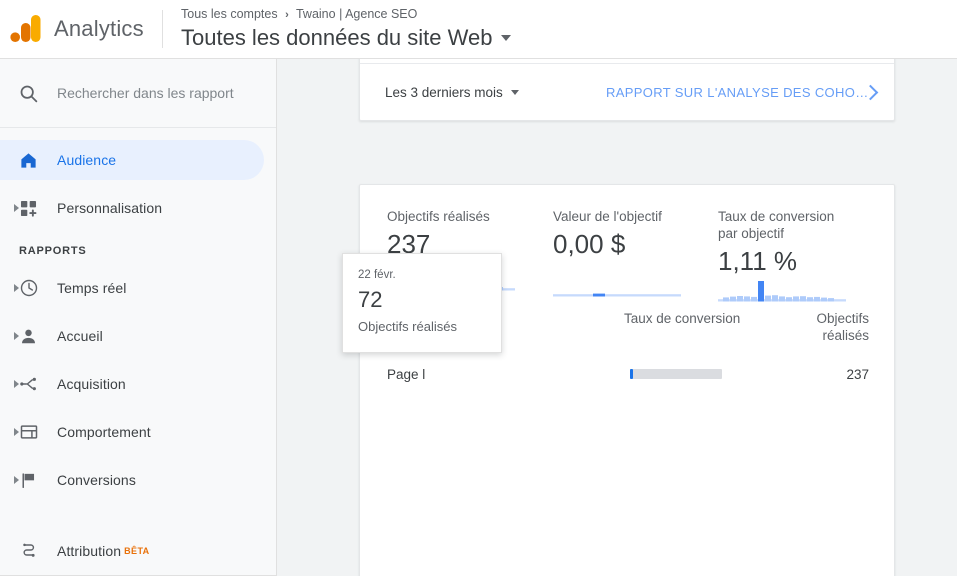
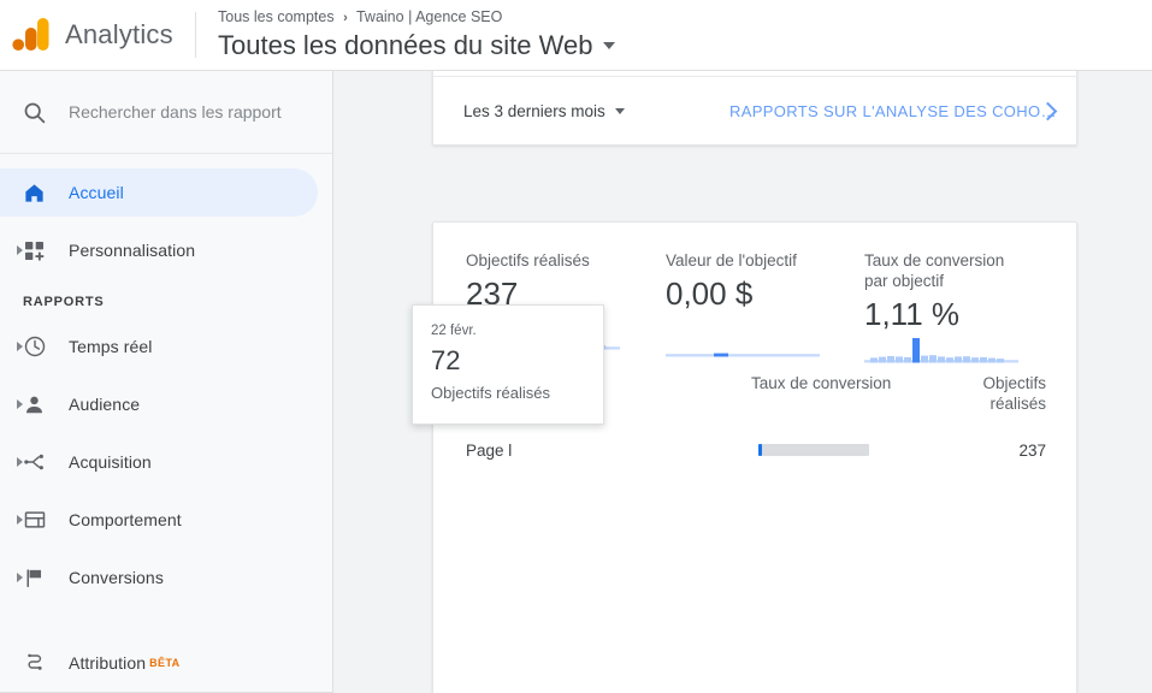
  Analytics
  Tous les comptes › Twaino | Agence SEO
  Toutes les données du site Web
  Rechercher dans les rapport
- Audience
+ Accueil
  Personnalisation
  RAPPORTS
  Temps réel
- Accueil
+ Audience
  Acquisition
  Comportement
  Conversions
  Attribution
  BÊTA
  Les 3 derniers mois
- RAPPORT SUR L'ANALYSE DES COHO…
+ RAPPORTS SUR L'ANALYSE DES COHO…
  Objectifs réalisés
  237
  Valeur de l'objectif
  0,00 $
  Taux de conversion
  par objectif
  1,11 %
  Taux de conversion
  Objectifs
  réalisés
  Page l
  237
  22 févr.
  72
  Objectifs réalisés
